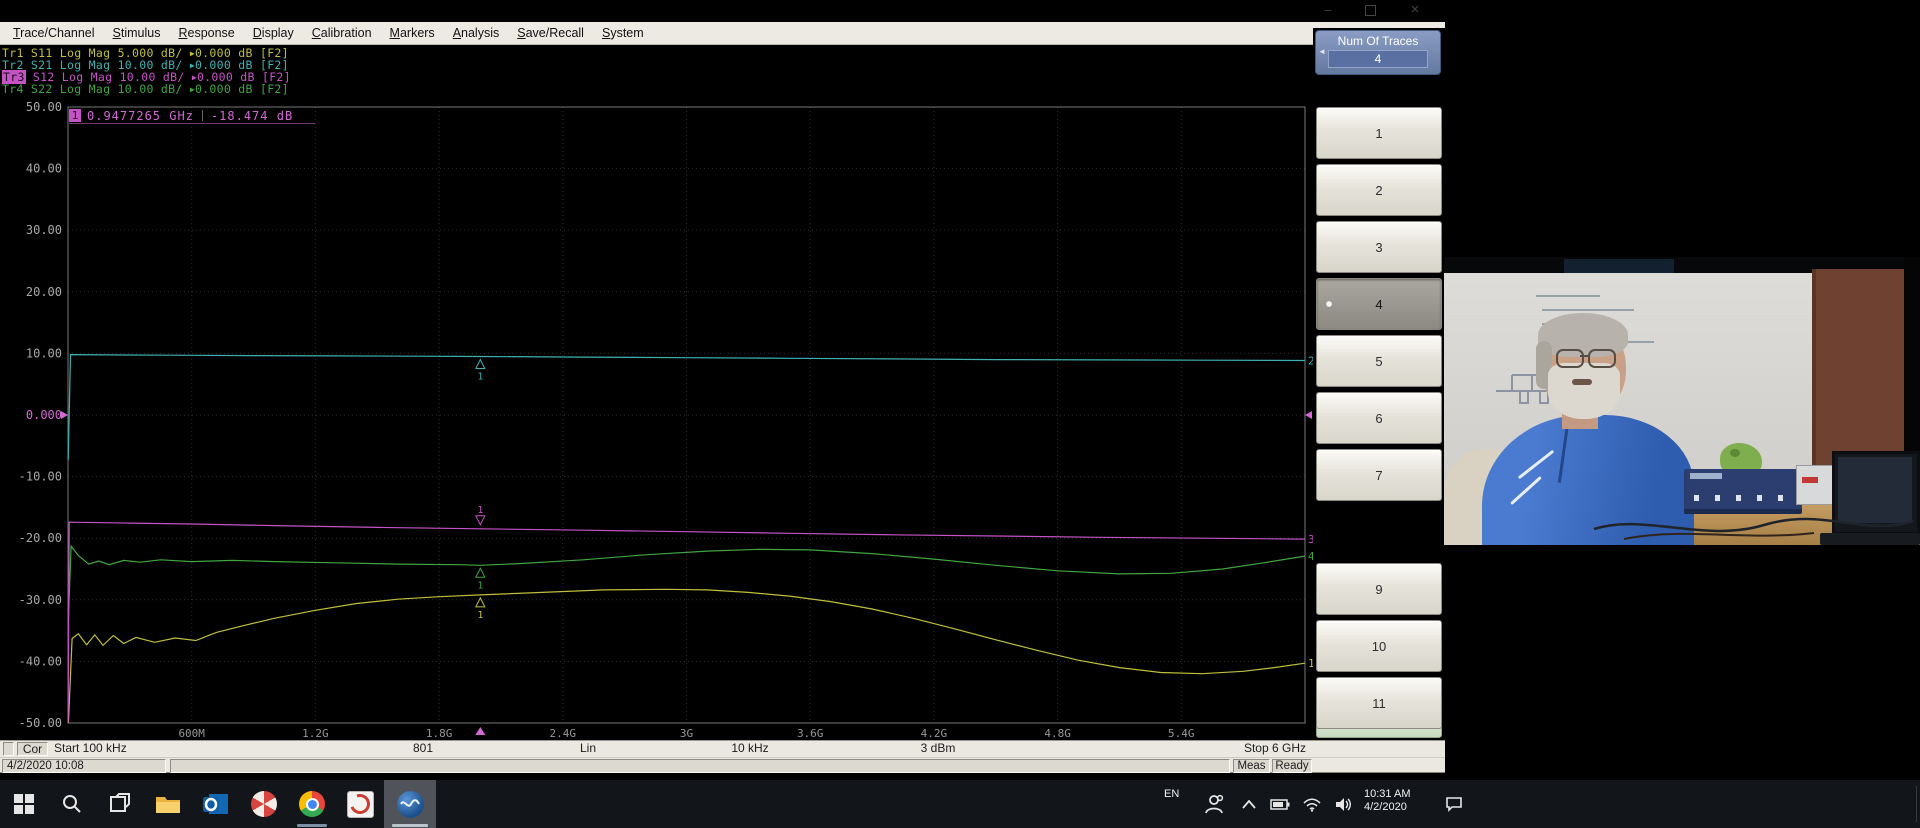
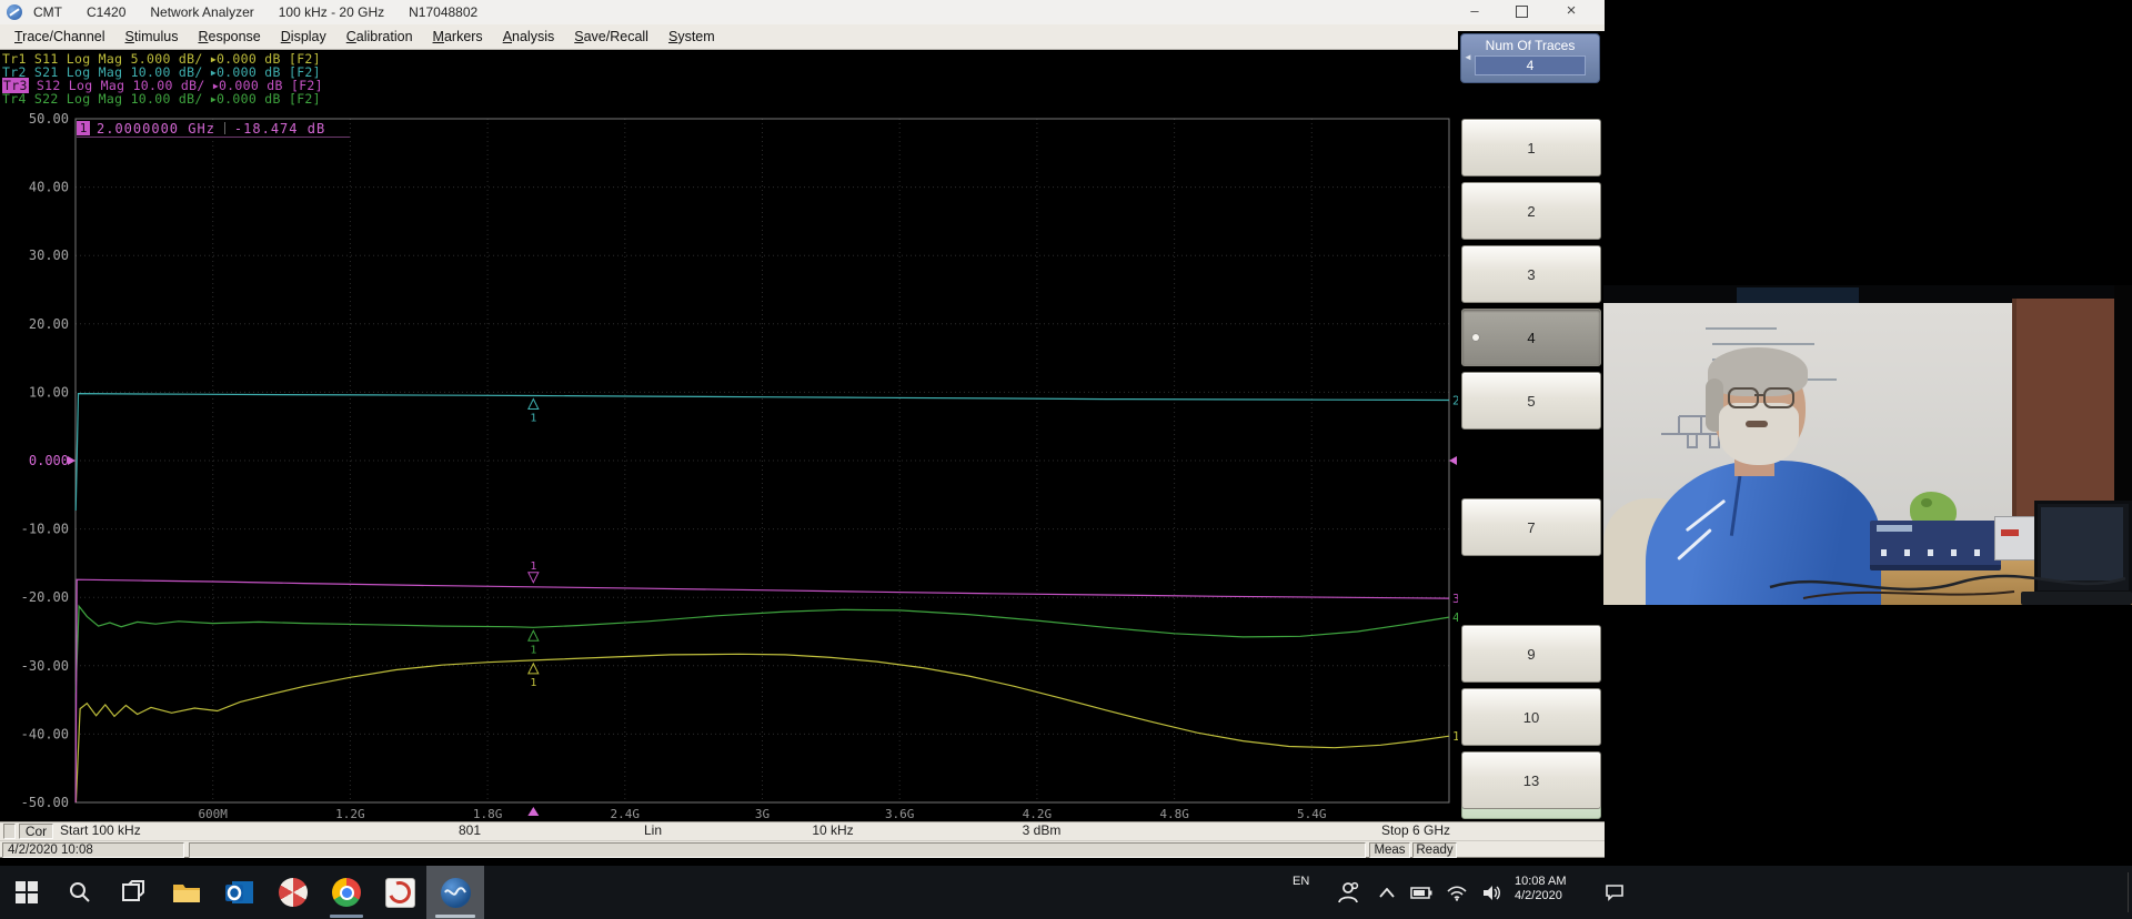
+ CMT C1420 Network Analyzer 100 kHz - 20 GHz N17048802
  –
  ×
  Trace/Channel
  Stimulus
  Response
  Display
  Calibration
  Markers
  Analysis
  Save/Recall
  System
  Tr1 S11 Log Mag 5.000 dB/ ▶0.000 dB [F2]
  Tr2 S21 Log Mag 10.00 dB/ ▶0.000 dB [F2]
  Tr3 S12 Log Mag 10.00 dB/ ▶0.000 dB [F2]
  Tr4 S22 Log Mag 10.00 dB/ ▶0.000 dB [F2]
  600M
  1.2G
  1.8G
  2.4G
  3G
  3.6G
  4.2G
  4.8G
  5.4G
  50.00
  40.00
  30.00
  20.00
  10.00
  0.000
  -10.00
  -20.00
  -30.00
  -40.00
  -50.00
  1
  1
  2
  1
  4
  1
  3
  1
  1
- 0.9477265 GHz
+ 2.0000000 GHz
  -18.474 dB
  ◄
  Num Of Traces
  4
  1
  2
  3
  4
  5
- 6
  7
  9
  10
- 11
+ 13
  Cor
  Start 100 kHz
  801
  Lin
  10 kHz
  3 dBm
  Stop 6 GHz
  4/2/2020 10:08
  Meas
  Ready
  EN
- 10:31 AM
+ 10:08 AM
  4/2/2020
